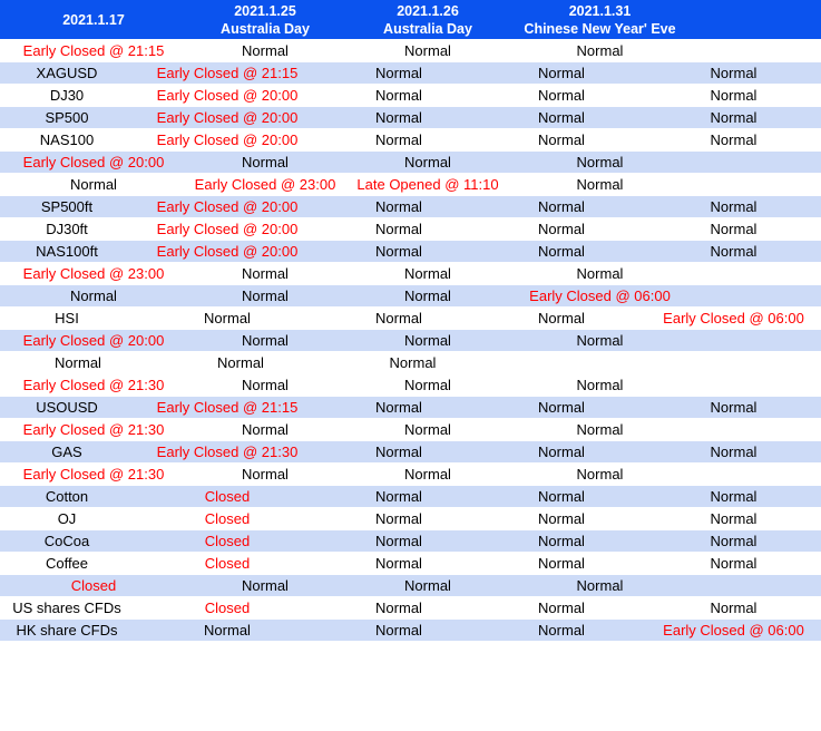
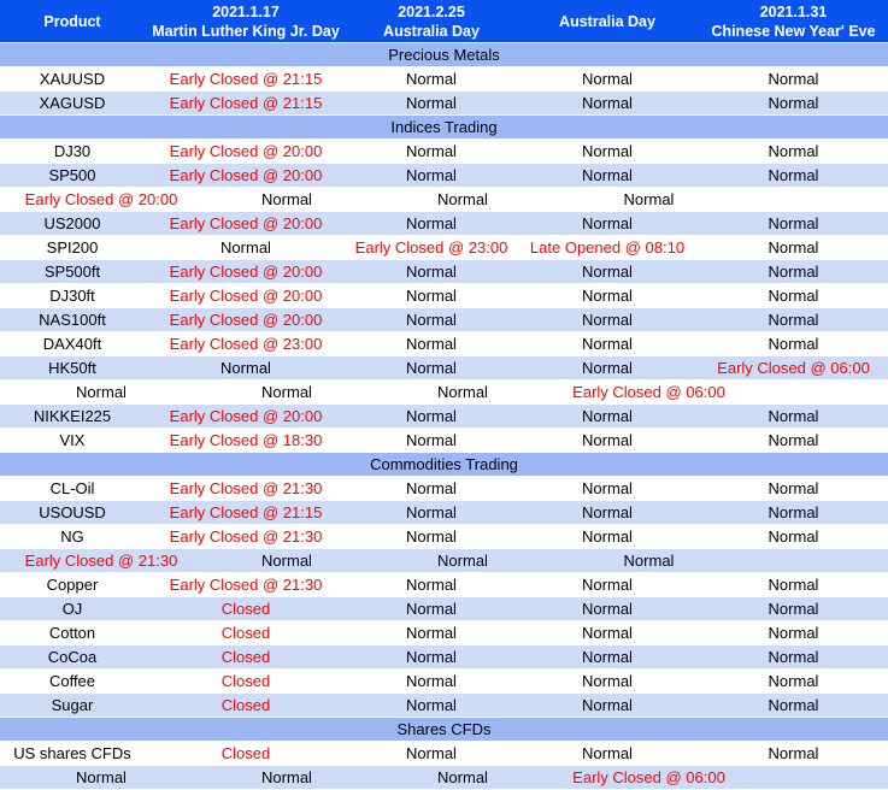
+ Product
  2021.1.17
+ Martin Luther King Jr. Day
- 2021.1.25
+ 2021.2.25
  Australia Day
- 2021.1.26
  Australia Day
  2021.1.31
  Chinese New Year' Eve
+ Precious Metals
+ XAUUSD
  Early Closed @ 21:15
  Normal
  Normal
  Normal
  XAGUSD
  Early Closed @ 21:15
  Normal
  Normal
  Normal
+ Indices Trading
  DJ30
  Early Closed @ 20:00
  Normal
  Normal
  Normal
  SP500
  Early Closed @ 20:00
  Normal
  Normal
  Normal
- NAS100
  Early Closed @ 20:00
  Normal
  Normal
  Normal
+ US2000
  Early Closed @ 20:00
  Normal
  Normal
  Normal
+ SPI200
  Normal
  Early Closed @ 23:00
- Late Opened @ 11:10
+ Late Opened @ 08:10
  Normal
  SP500ft
  Early Closed @ 20:00
  Normal
  Normal
  Normal
  DJ30ft
  Early Closed @ 20:00
  Normal
  Normal
  Normal
  NAS100ft
  Early Closed @ 20:00
  Normal
  Normal
  Normal
+ DAX40ft
  Early Closed @ 23:00
  Normal
  Normal
  Normal
+ HK50ft
  Normal
  Normal
  Normal
  Early Closed @ 06:00
- HSI
  Normal
  Normal
  Normal
  Early Closed @ 06:00
+ NIKKEI225
  Early Closed @ 20:00
  Normal
  Normal
  Normal
+ VIX
+ Early Closed @ 18:30
  Normal
  Normal
  Normal
+ Commodities Trading
+ CL-Oil
  Early Closed @ 21:30
  Normal
  Normal
  Normal
  USOUSD
  Early Closed @ 21:15
  Normal
  Normal
  Normal
+ NG
  Early Closed @ 21:30
  Normal
  Normal
  Normal
- GAS
  Early Closed @ 21:30
  Normal
  Normal
  Normal
+ Copper
  Early Closed @ 21:30
  Normal
  Normal
  Normal
- Cotton
+ OJ
  Closed
  Normal
  Normal
  Normal
- OJ
+ Cotton
  Closed
  Normal
  Normal
  Normal
  CoCoa
  Closed
  Normal
  Normal
  Normal
  Coffee
  Closed
  Normal
  Normal
  Normal
+ Sugar
  Closed
  Normal
  Normal
  Normal
+ Shares CFDs
  US shares CFDs
  Closed
  Normal
  Normal
  Normal
- HK share CFDs
  Normal
  Normal
  Normal
  Early Closed @ 06:00
